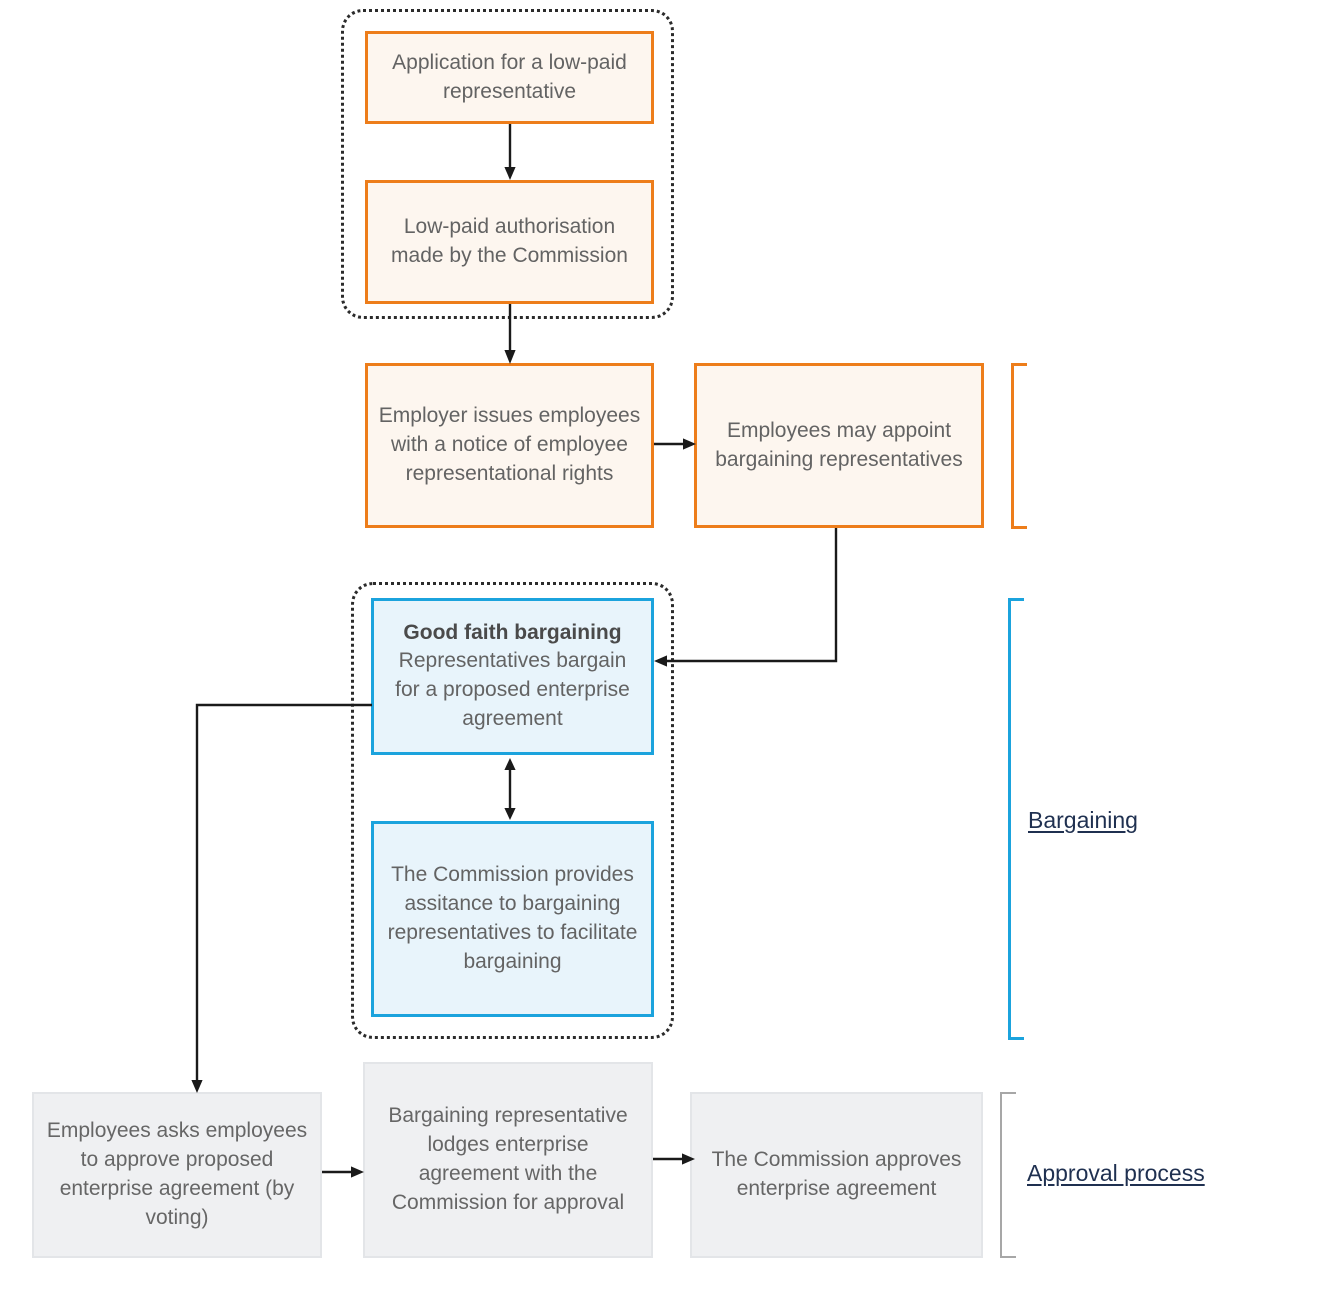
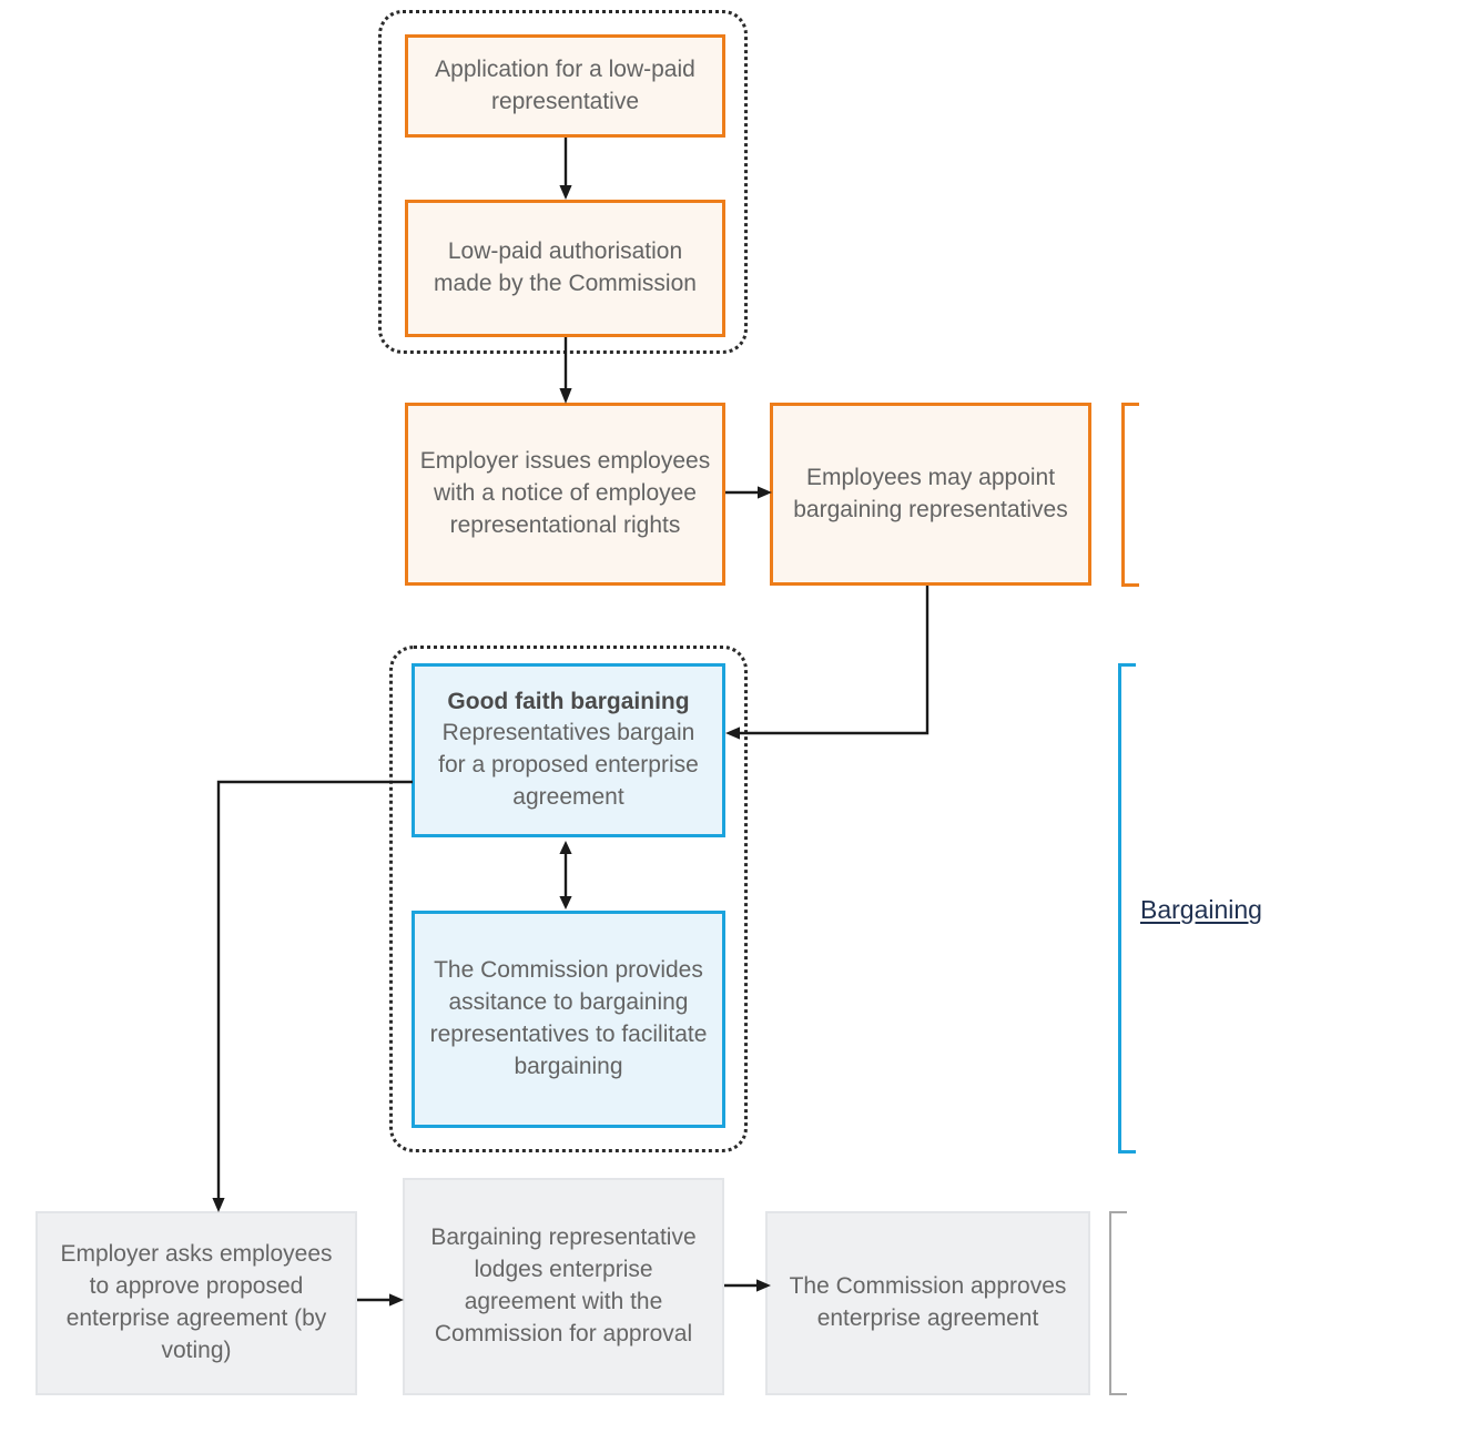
  Application for a low-paid representative
  Low-paid authorisation made by the Commission
  Employer issues employees with a notice of employee representational rights
  Employees may appoint bargaining representatives
  Good faith bargaining
  Representatives bargain for a proposed enterprise agreement
  The Commission provides assitance to bargaining representatives to facilitate bargaining
- Employees asks employees to approve proposed enterprise agreement (by voting)
+ Employer asks employees to approve proposed enterprise agreement (by voting)
  Bargaining representative lodges enterprise agreement with the Commission for approval
  The Commission approves enterprise agreement
  Bargaining
- Approval process
